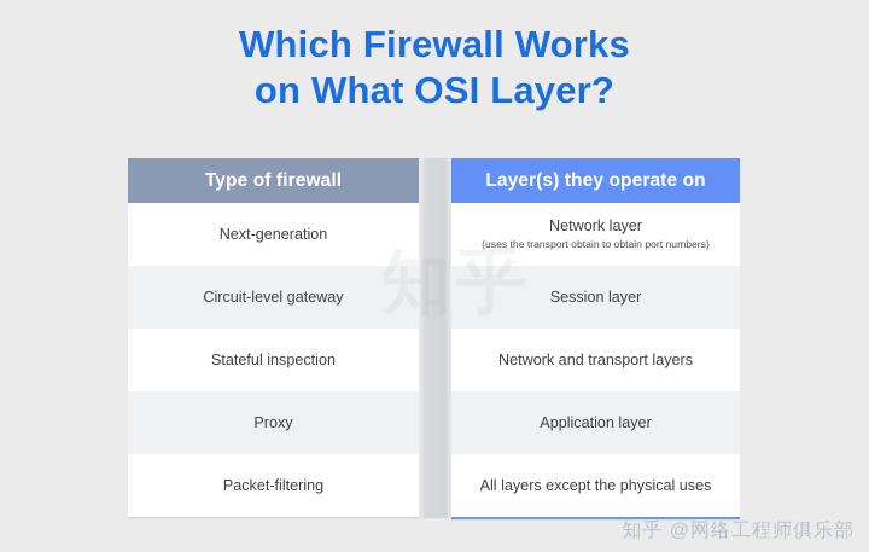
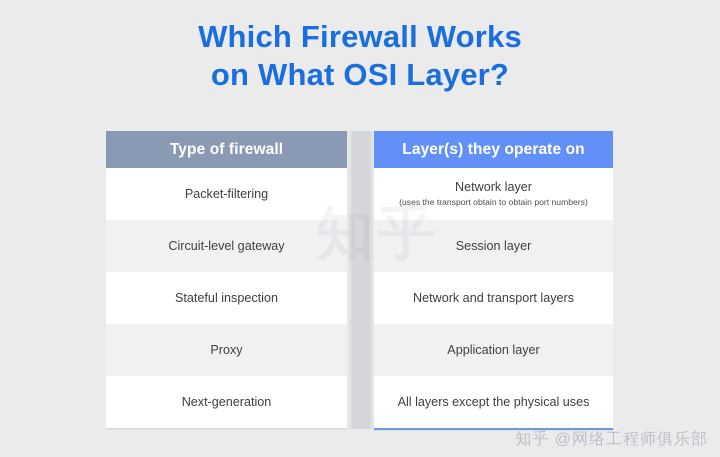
  Which Firewall Works
  on What OSI Layer?
  Type of firewall
- Next-generation
+ Packet-filtering
  Circuit-level gateway
  Stateful inspection
  Proxy
- Packet-filtering
+ Next-generation
  Layer(s) they operate on
  Network layer
  (uses the transport obtain to obtain port numbers)
  Session layer
  Network and transport layers
  Application layer
  All layers except the physical uses
  知乎
  知乎 @网络工程师俱乐部
